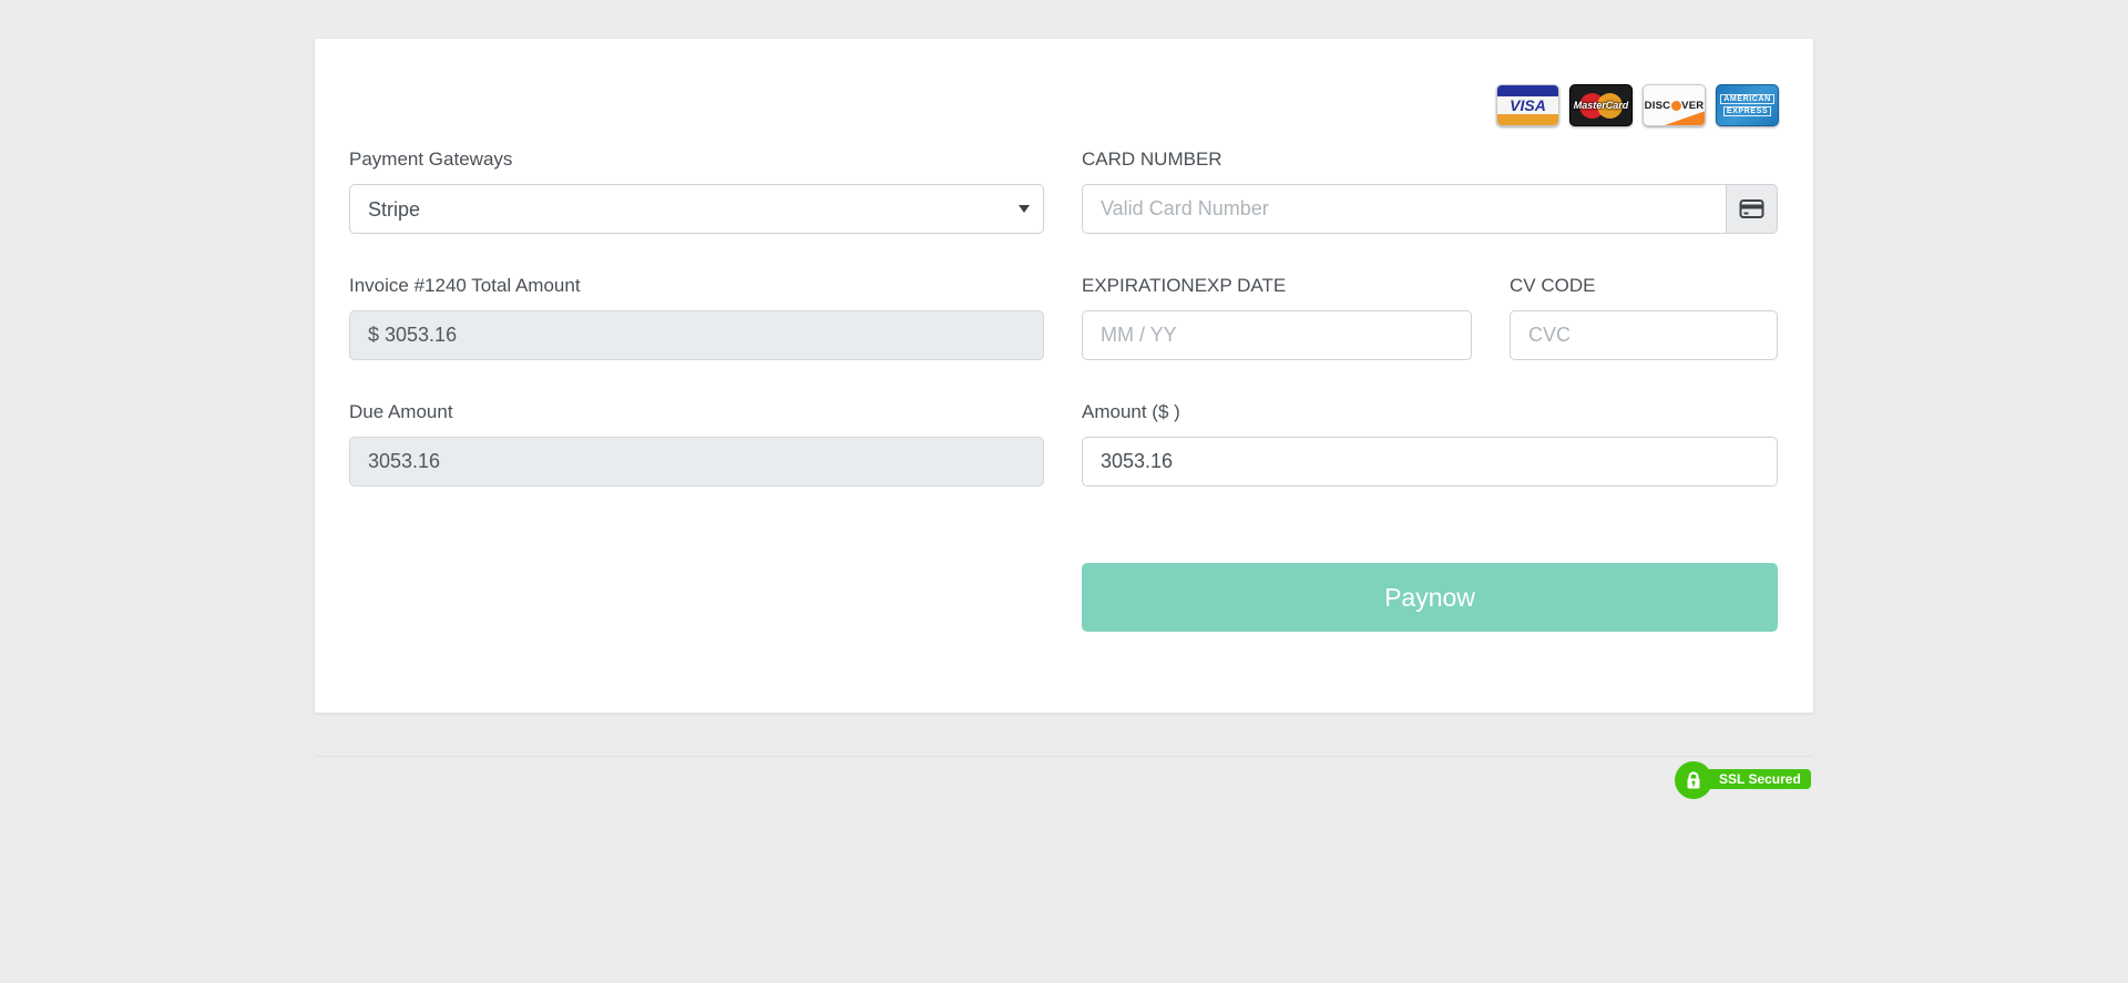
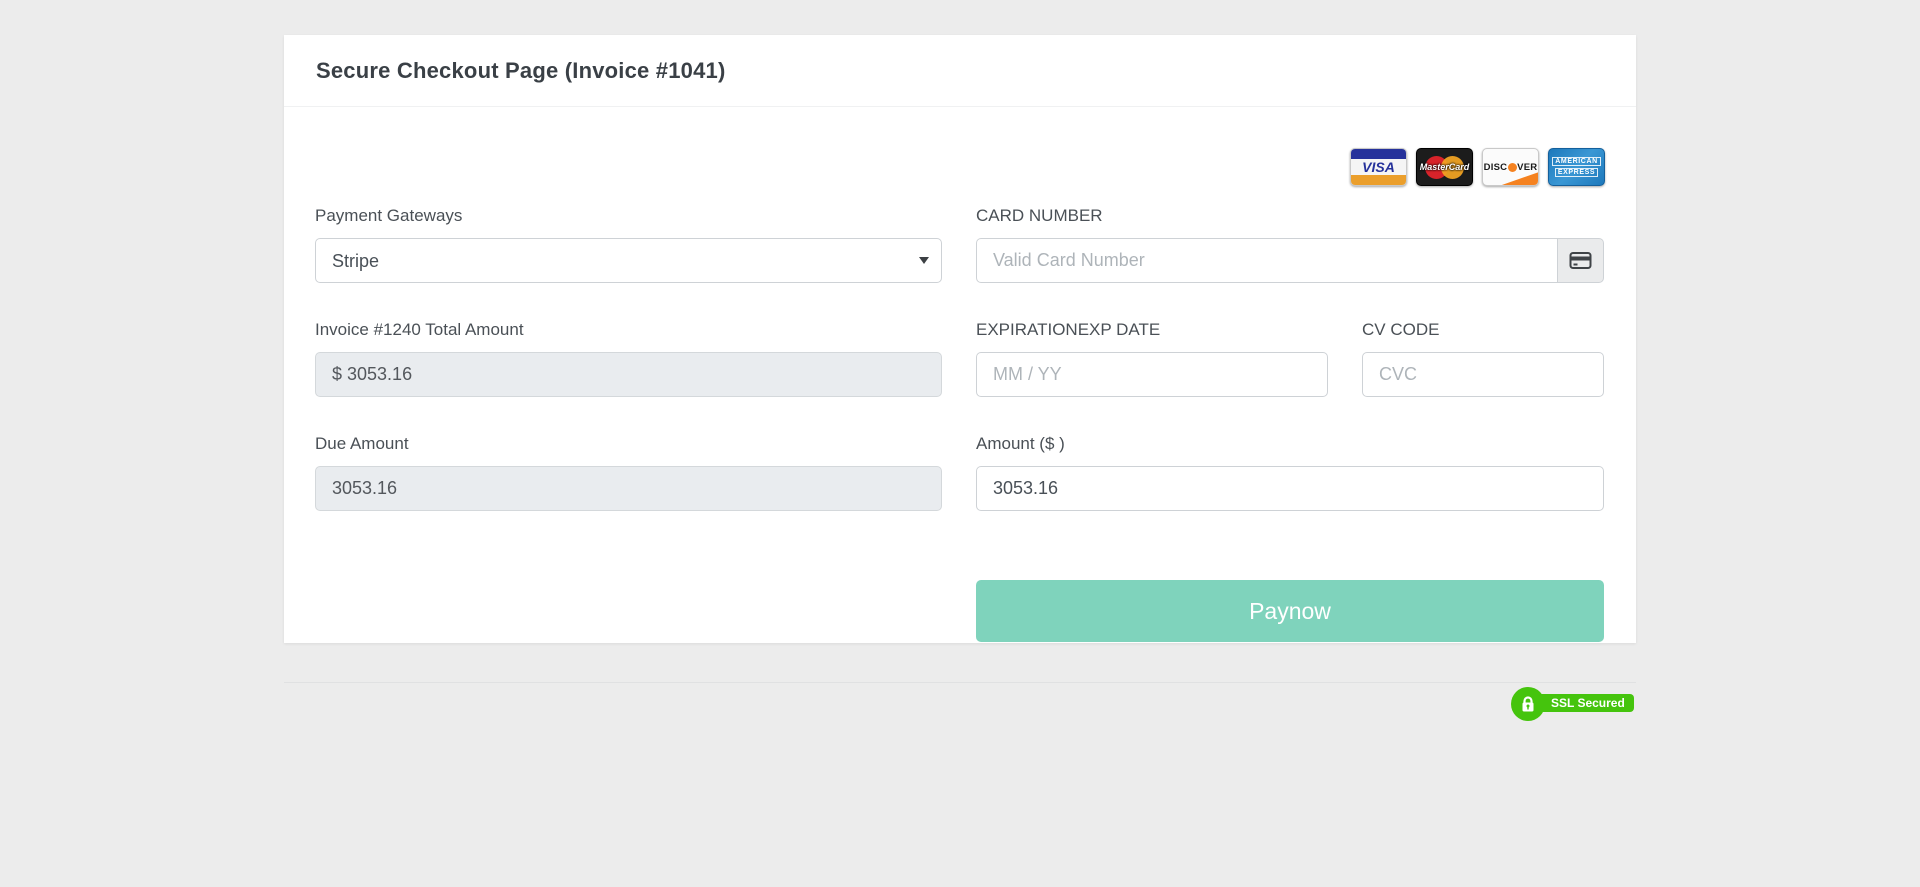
+ Secure Checkout Page (Invoice #1041)
  VISA
  MasterCard
  DISC
  VER
  Payment Gateways
  Stripe
  Invoice #1240 Total Amount
  $ 3053.16
  Due Amount
  3053.16
  CARD NUMBER
  Valid Card Number
  EXPIRATIONEXP DATE
  MM / YY
  CV CODE
  CVC
  Amount ($ )
  3053.16
  Paynow
  SSL Secured
